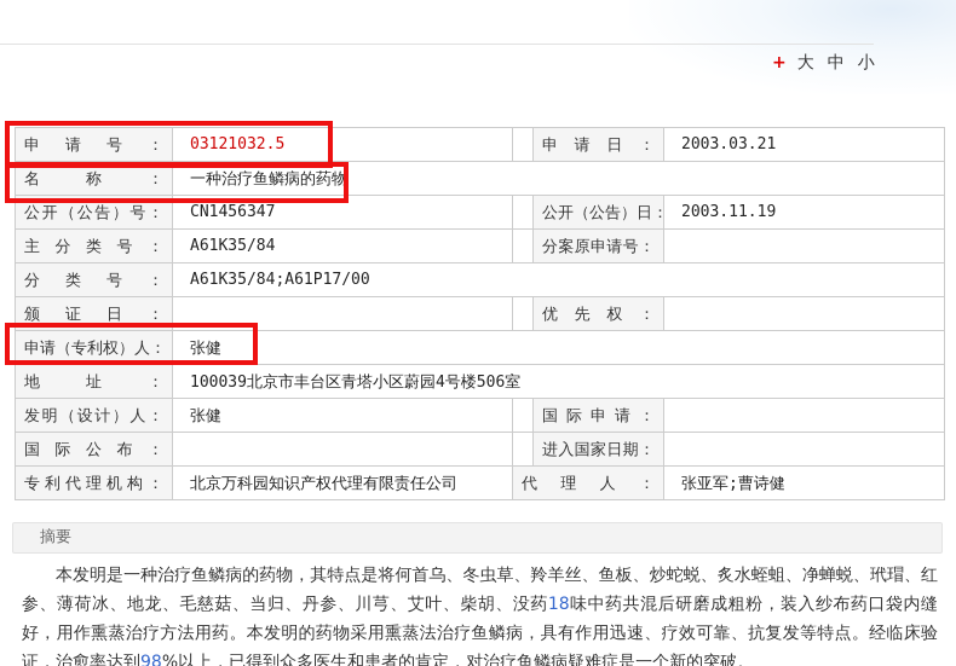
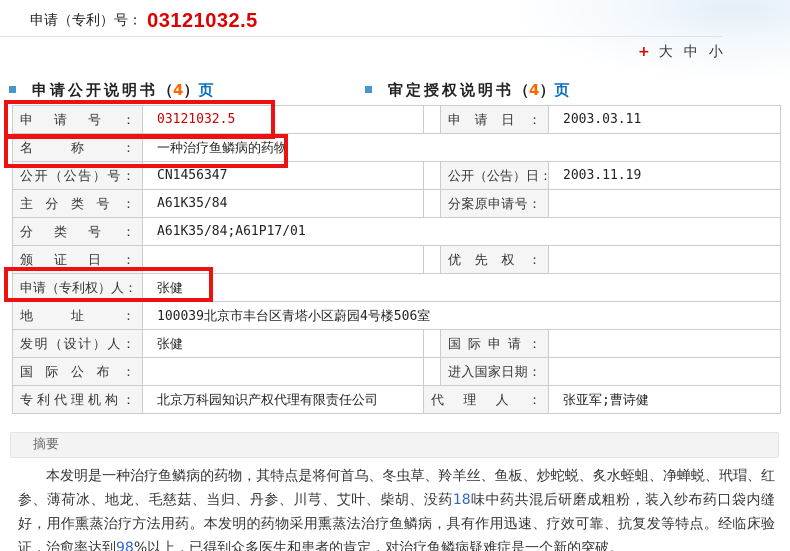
+ 申请（专利）号： 03121032.5
  + 大 中 小
+ 申请公开说明书（4）页
+ 审定授权说明书（4）页
- 申请号：	03121032.5		申请日：	2003.03.21
+ 申请号：	03121032.5		申请日：	2003.03.11
  名称：	一种治疗鱼鳞病的药物
  公开（公告）号：	CN1456347		公开（公告）日：	2003.11.19
  主分类号：	A61K35/84		分案原申请号：
- 分类号：	A61K35/84;A61P17/00
+ 分类号：	A61K35/84;A61P17/01
  颁证日：			优先权：
  申请（专利权）人：	张健
  地址：	100039北京市丰台区青塔小区蔚园4号楼506室
  发明（设计）人：	张健		国际申请：
  国际公布：			进入国家日期：
  专利代理机构：	北京万科园知识产权代理有限责任公司	代理人：	张亚军;曹诗健
  摘要
  本发明是一种治疗鱼鳞病的药物，其特点是将何首乌、冬虫草、羚羊丝、鱼板、炒蛇蜕、炙水蛭蛆、净蝉蜕、玳瑁、红参、薄荷冰、地龙、毛慈菇、当归、丹参、川芎、艾叶、柴胡、没药18味中药共混后研磨成粗粉，装入纱布药口袋内缝好，用作熏蒸治疗方法用药。本发明的药物采用熏蒸法治疗鱼鳞病，具有作用迅速、疗效可靠、抗复发等特点。经临床验证，治愈率达到98%以上，已得到众多医生和患者的肯定，对治疗鱼鳞病疑难症是一个新的突破。
